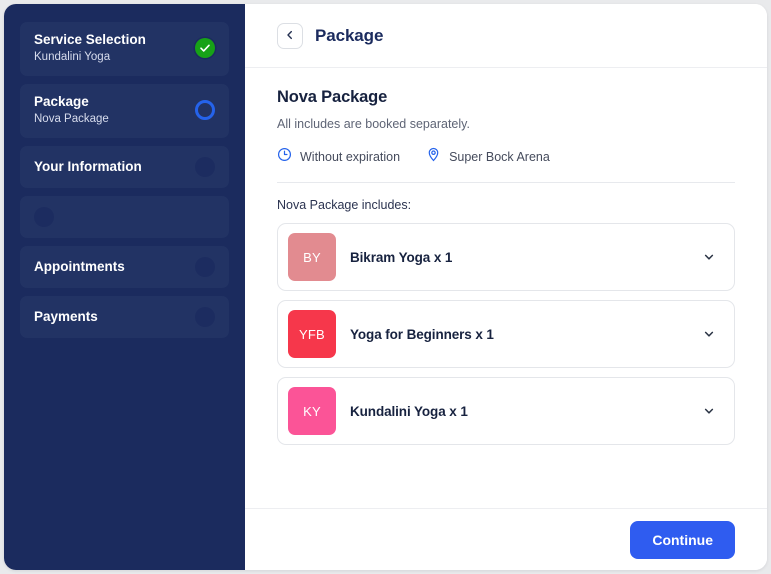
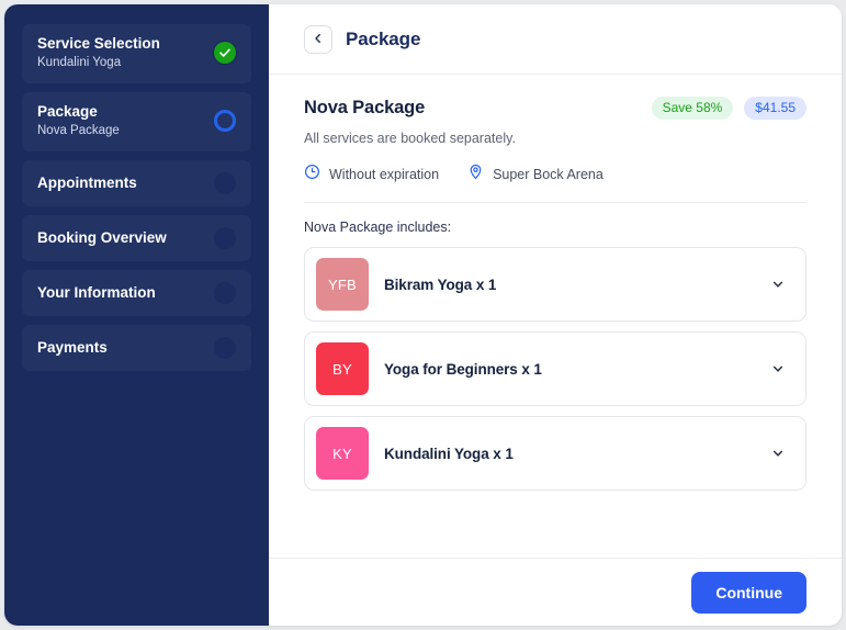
  Service Selection
  Kundalini Yoga
  Package
  Nova Package
- Your Information
+ Appointments
+ Booking Overview
- Appointments
+ Your Information
  Payments
  Package
  Nova Package
+ Save 58%
+ $41.55
- All includes are booked separately.
+ All services are booked separately.
  Without expiration
  Super Bock Arena
  Nova Package includes:
- BY
+ YFB
  Bikram Yoga x 1
- YFB
+ BY
  Yoga for Beginners x 1
  KY
  Kundalini Yoga x 1
  Continue
